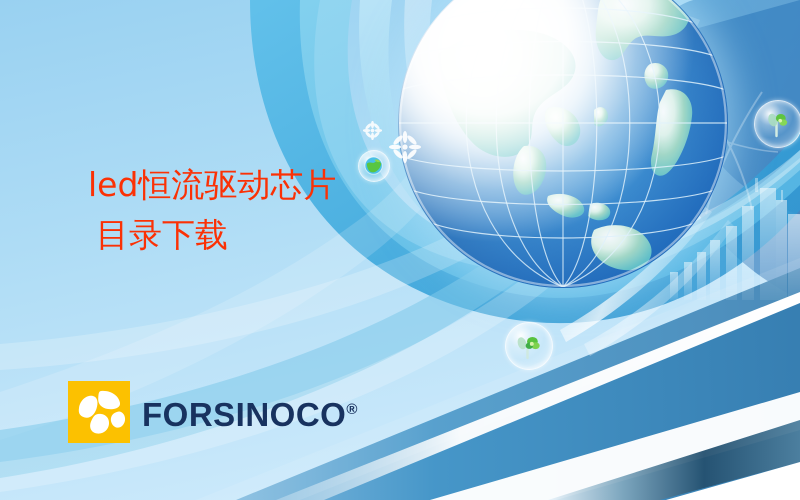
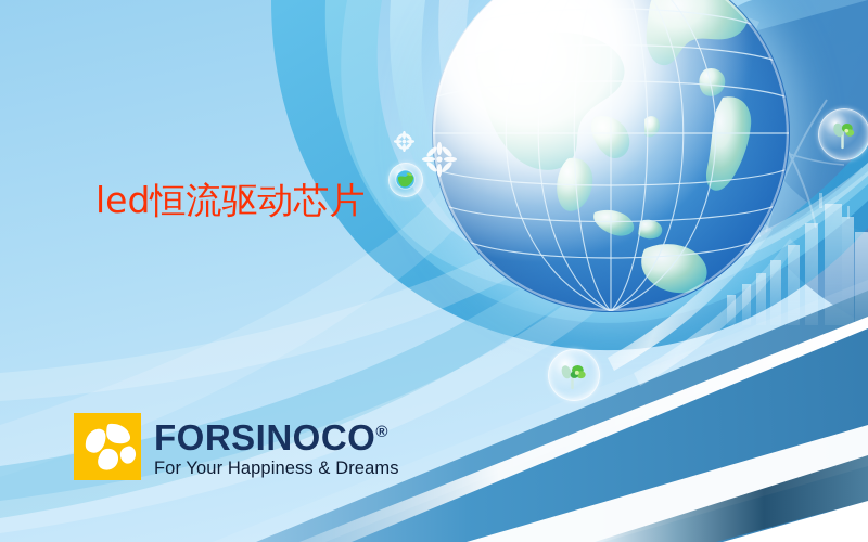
  led恒流驱动芯片
- 目录下载
  FORSINOCO®
+ For Your Happiness & Dreams
